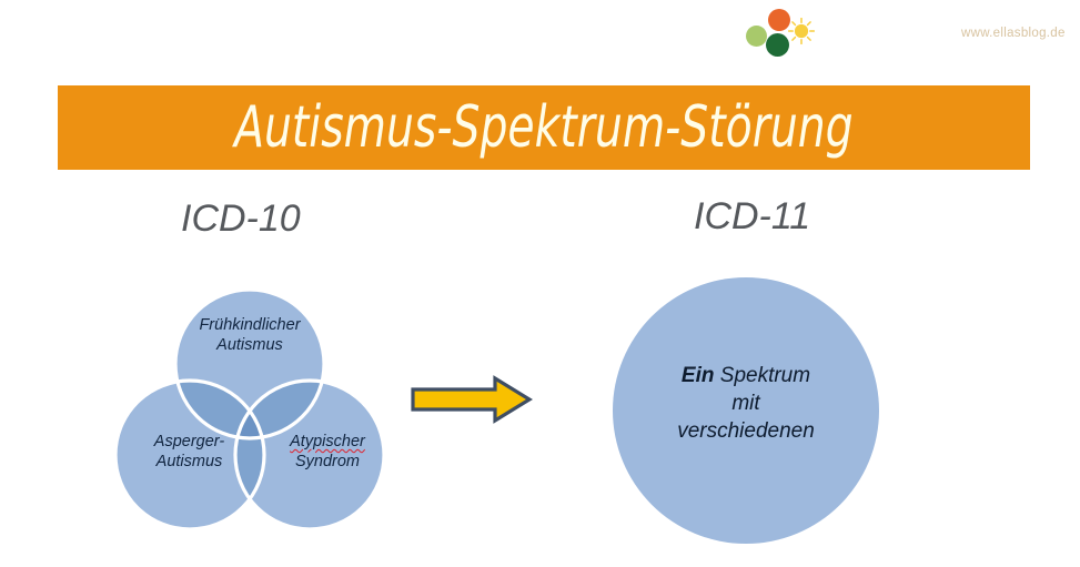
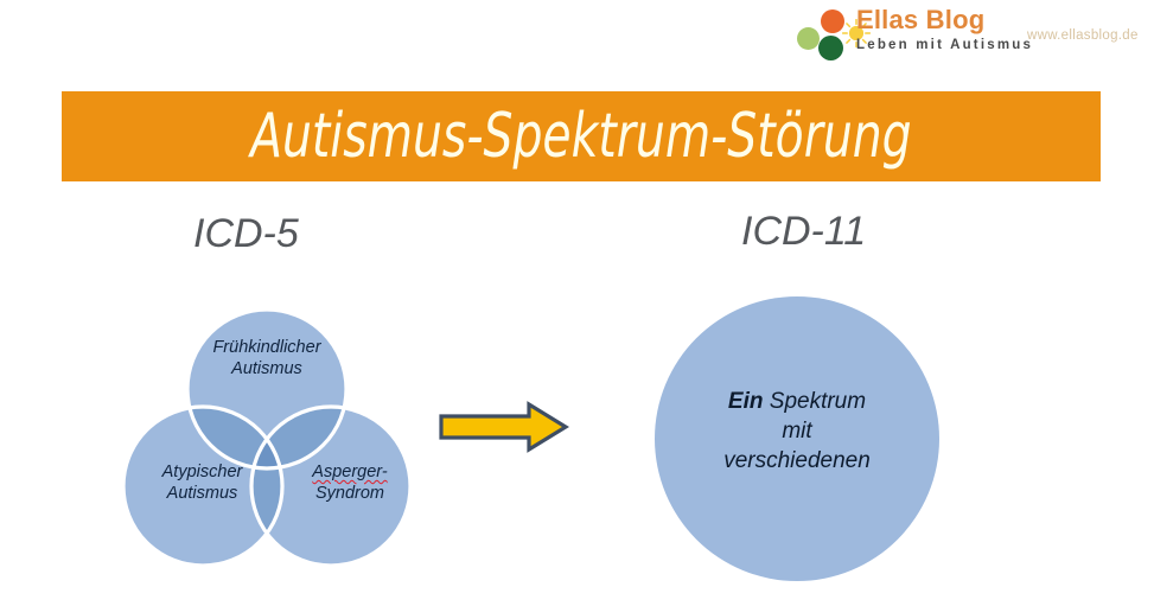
+ Ellas Blog
+ Leben mit Autismus
  www.ellasblog.de
  Autismus-Spektrum-Störung
- ICD-10
+ ICD-5
  ICD-11
  Frühkindlicher
  Autismus
- Asperger-
+ Atypischer
  Autismus
- Atypischer
+ Asperger-
  Syndrom
  Ein Spektrum
  mit
  verschiedenen
